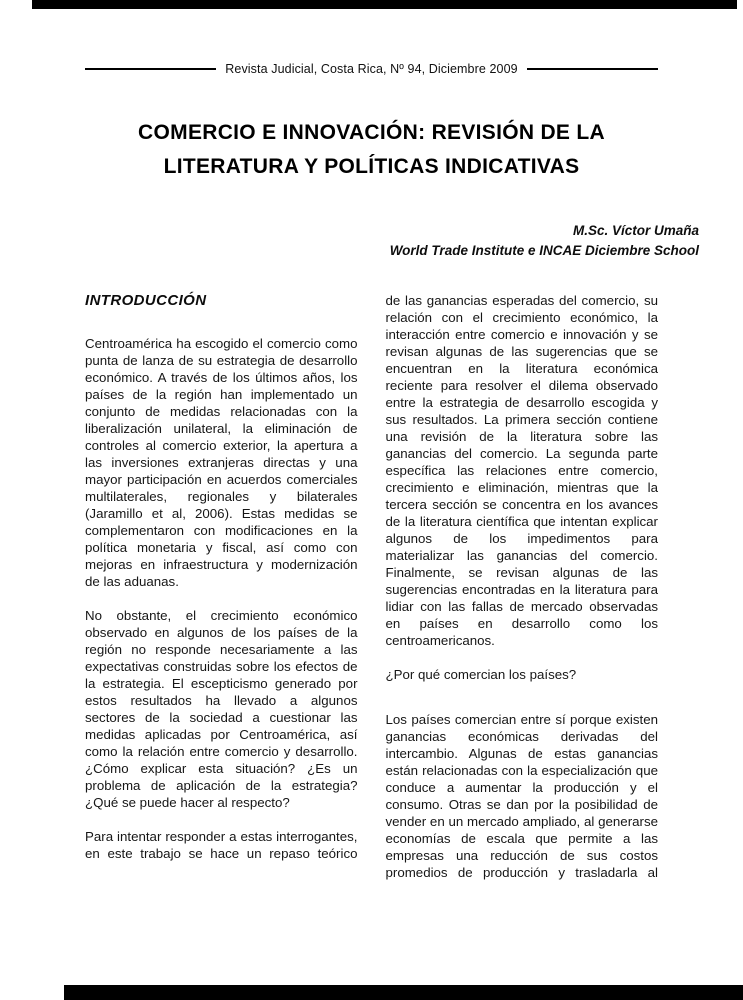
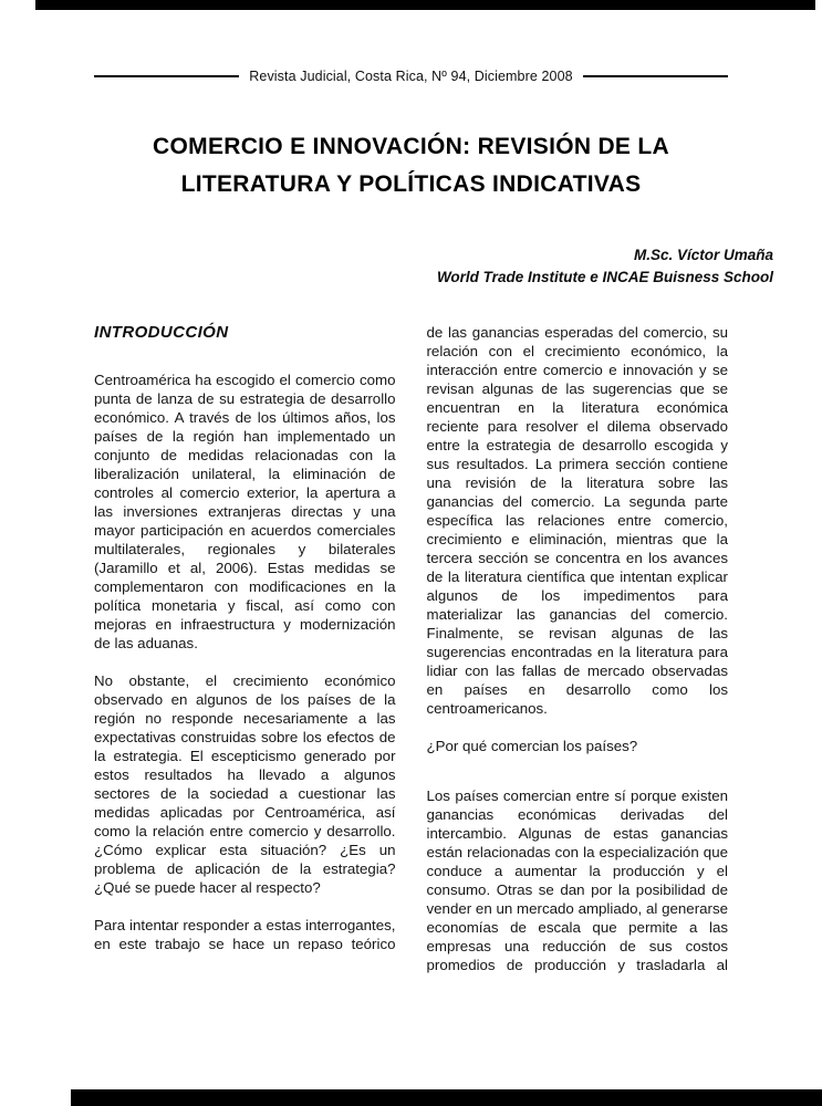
- Revista Judicial, Costa Rica, Nº 94, Diciembre 2009
+ Revista Judicial, Costa Rica, Nº 94, Diciembre 2008
  COMERCIO E INNOVACIÓN: REVISIÓN DE LA
  LITERATURA Y POLÍTICAS INDICATIVAS
  M.Sc. Víctor Umaña
- World Trade Institute e INCAE Diciembre School
+ World Trade Institute e INCAE Buisness School
  INTRODUCCIÓN
  Centroamérica ha escogido el comercio como punta de lanza de su estrategia de desarrollo económico. A través de los últimos años, los países de la región han implementado un conjunto de medidas relacionadas con la liberalización unilateral, la eliminación de controles al comercio exterior, la apertura a las inversiones extranjeras directas y una mayor participación en acuerdos comerciales multilaterales, regionales y bilaterales (Jaramillo et al, 2006). Estas medidas se complementaron con modificaciones en la política monetaria y fiscal, así como con mejoras en infraestructura y modernización de las aduanas.
  No obstante, el crecimiento económico observado en algunos de los países de la región no responde necesariamente a las expectativas construidas sobre los efectos de la estrategia. El escepticismo generado por estos resultados ha llevado a algunos sectores de la sociedad a cuestionar las medidas aplicadas por Centroamérica, así como la relación entre comercio y desarrollo. ¿Cómo explicar esta situación? ¿Es un problema de aplicación de la estrategia? ¿Qué se puede hacer al respecto?
  Para intentar responder a estas interrogantes, en este trabajo se hace un repaso teórico
  de las ganancias esperadas del comercio, su relación con el crecimiento económico, la interacción entre comercio e innovación y se revisan algunas de las sugerencias que se encuentran en la literatura económica reciente para resolver el dilema observado entre la estrategia de desarrollo escogida y sus resultados. La primera sección contiene una revisión de la literatura sobre las ganancias del comercio. La segunda parte específica las relaciones entre comercio, crecimiento e eliminación, mientras que la tercera sección se concentra en los avances de la literatura científica que intentan explicar algunos de los impedimentos para materializar las ganancias del comercio. Finalmente, se revisan algunas de las sugerencias encontradas en la literatura para lidiar con las fallas de mercado observadas en países en desarrollo como los centroamericanos.
  ¿Por qué comercian los países?
  Los países comercian entre sí porque existen ganancias económicas derivadas del intercambio. Algunas de estas ganancias están relacionadas con la especialización que conduce a aumentar la producción y el consumo. Otras se dan por la posibilidad de vender en un mercado ampliado, al generarse economías de escala que permite a las empresas una reducción de sus costos promedios de producción y trasladarla al
